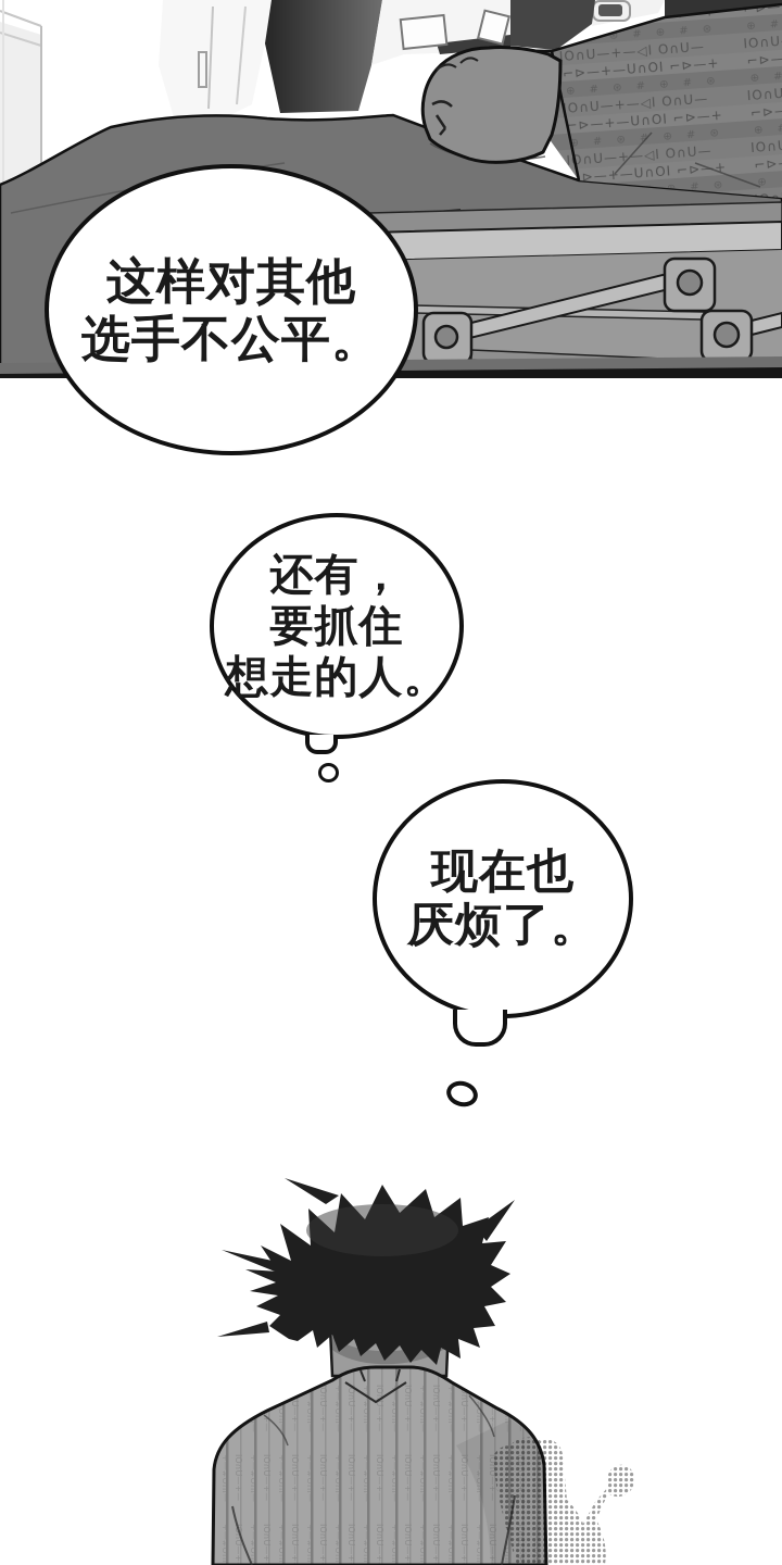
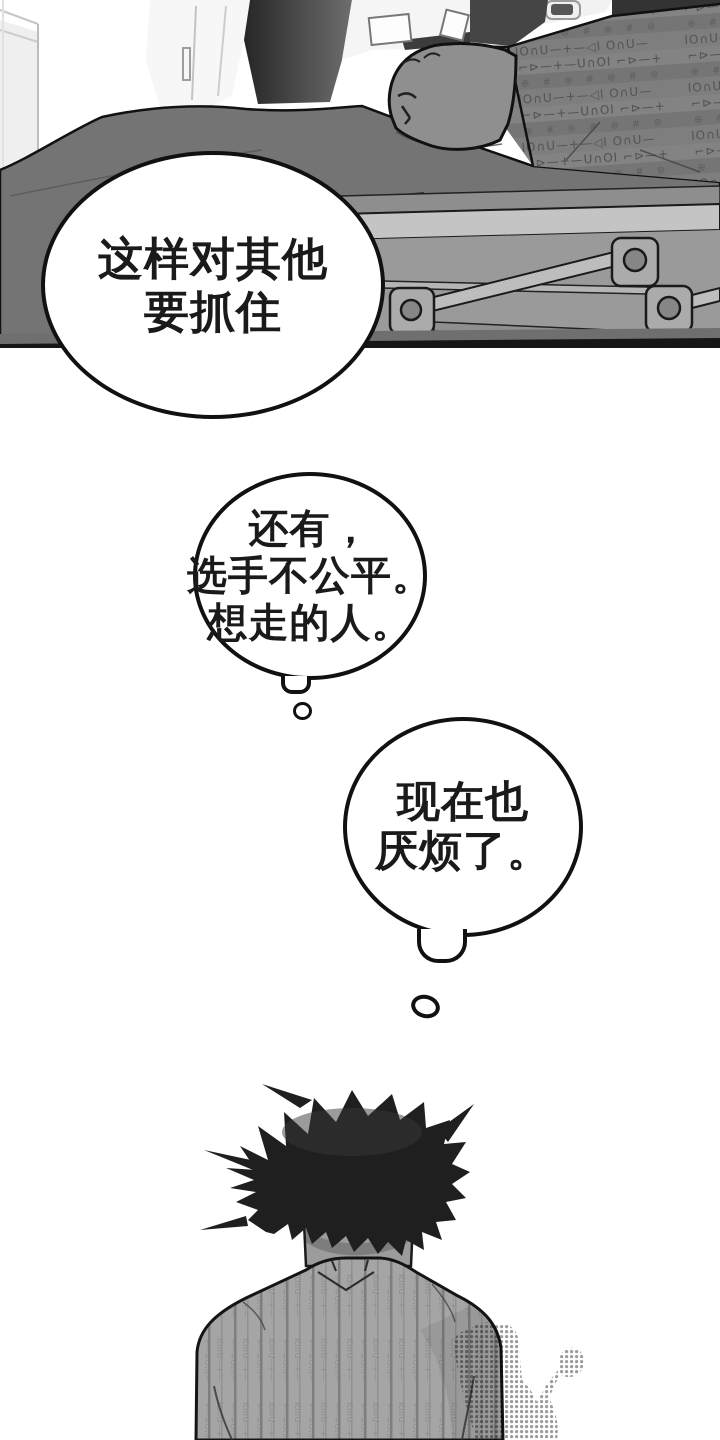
  这样对其他
- 选手不公平。
+ 要抓住
  还有，
- 要抓住
+ 选手不公平。
  想走的人。
  现在也
  厌烦了。
